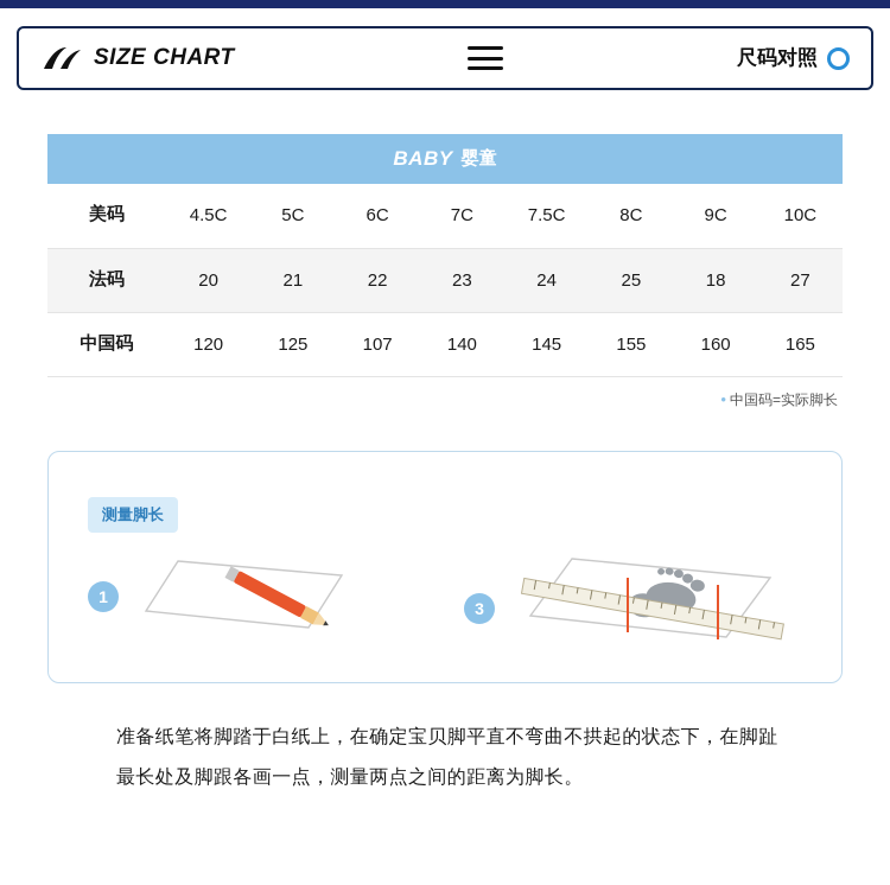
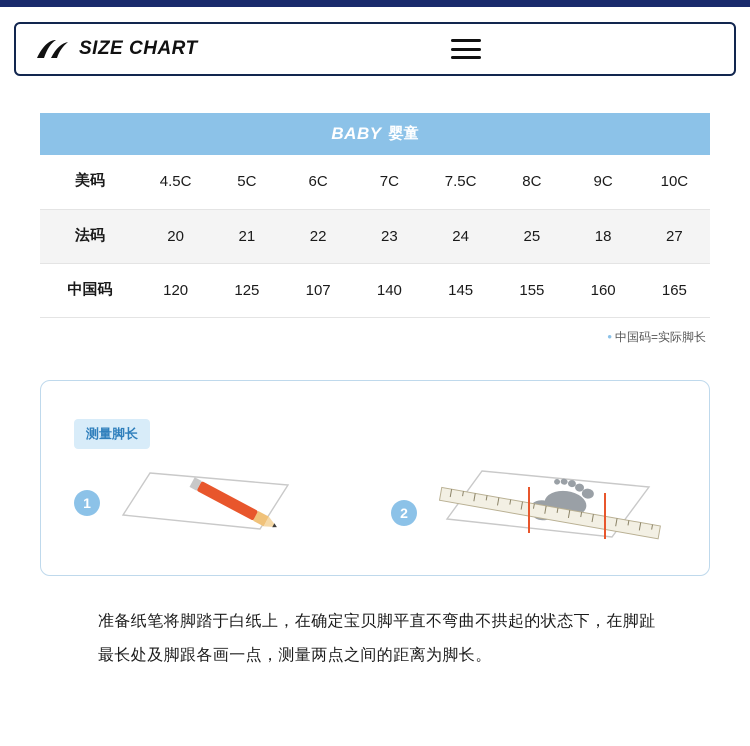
  SIZE CHART
- 尺码对照
  BABY
  婴童
  美码	4.5C	5C	6C	7C	7.5C	8C	9C	10C
  法码	20	21	22	23	24	25	18	27
  中国码	120	125	107	140	145	155	160	165
  • 中国码=实际脚长
  测量脚长
  1
- 3
+ 2
  准备纸笔将脚踏于白纸上，在确定宝贝脚平直不弯曲不拱起的状态下，在脚趾
  最长处及脚跟各画一点，测量两点之间的距离为脚长。
